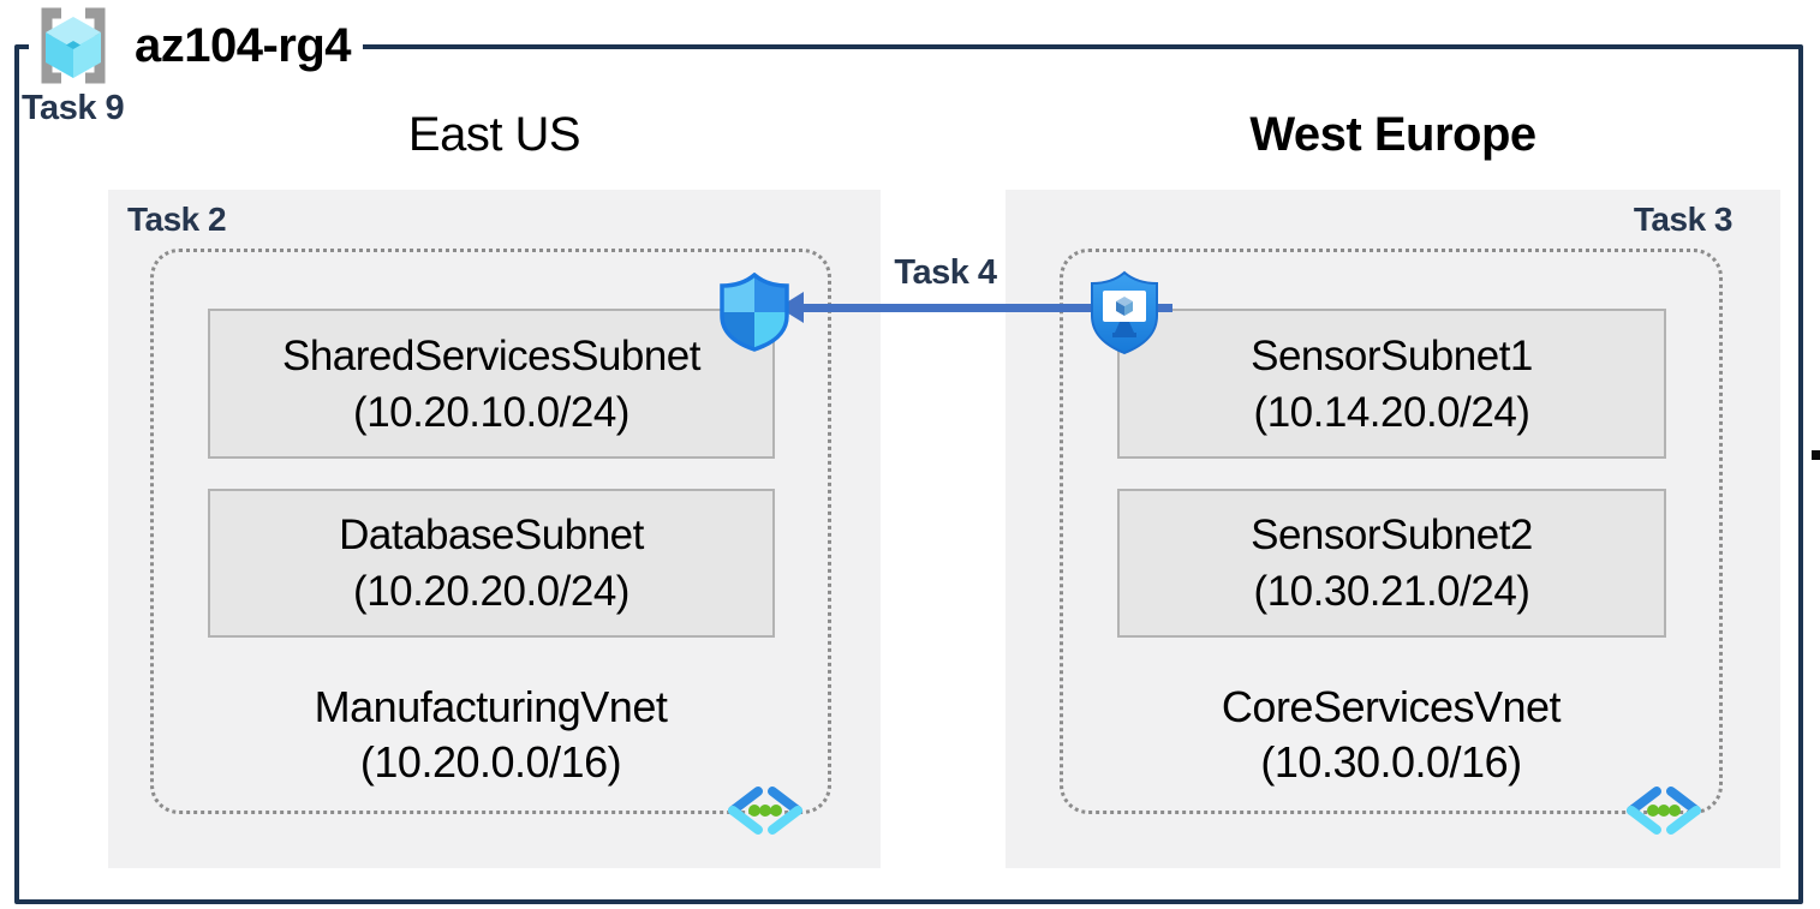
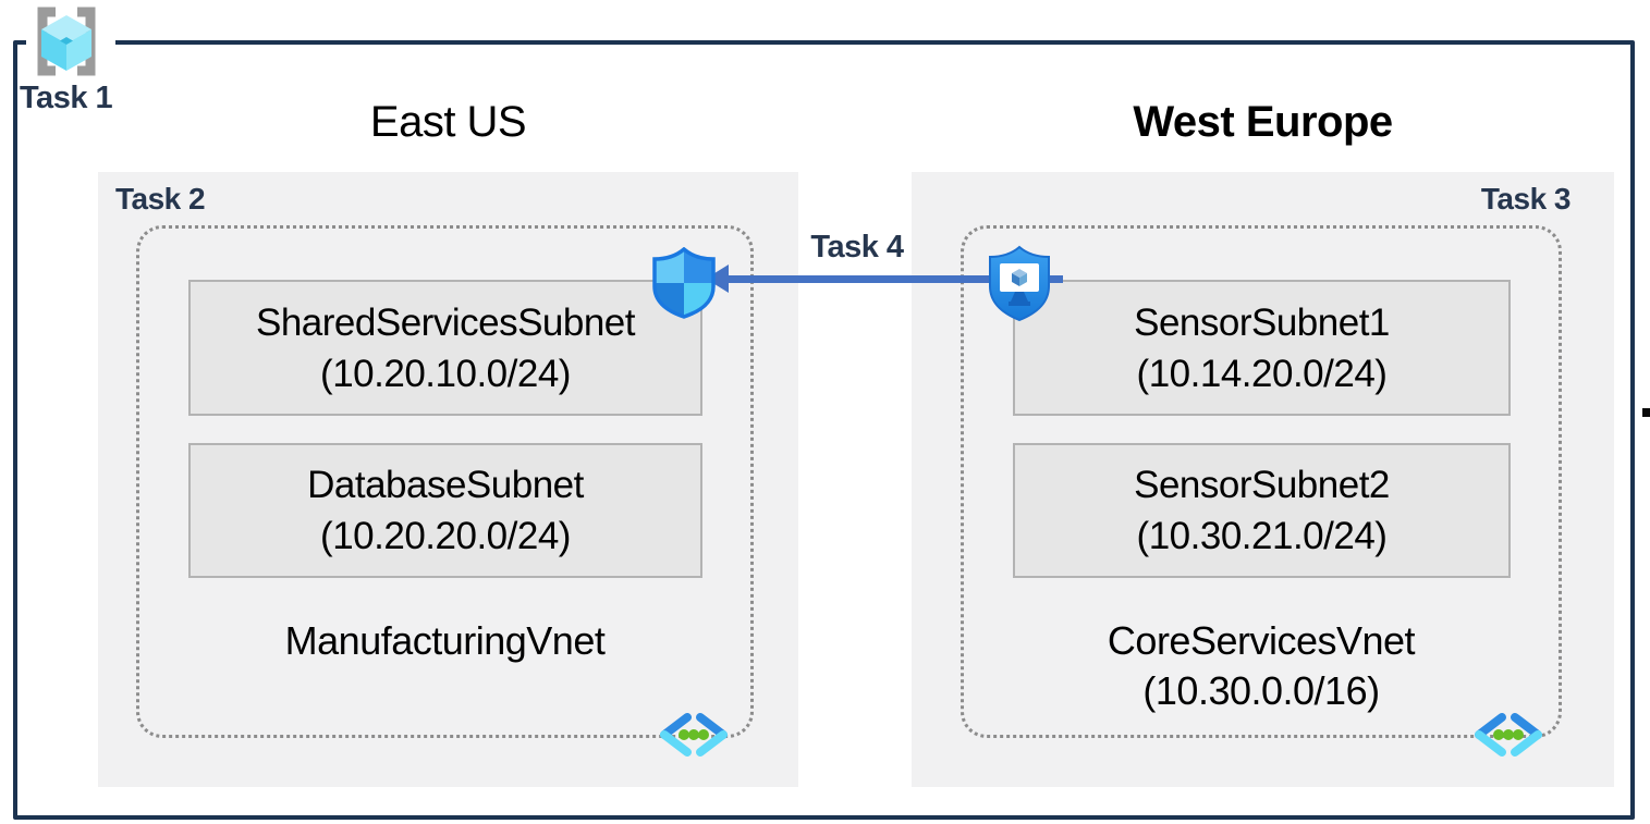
- az104-rg4
- Task 9
+ Task 1
  East US
  West Europe
  Task 2
  SharedServicesSubnet
  (10.20.10.0/24)
  DatabaseSubnet
  (10.20.20.0/24)
  ManufacturingVnet
- (10.20.0.0/16)
  Task 3
  SensorSubnet1
  (10.14.20.0/24)
  SensorSubnet2
  (10.30.21.0/24)
  CoreServicesVnet
  (10.30.0.0/16)
  Task 4
